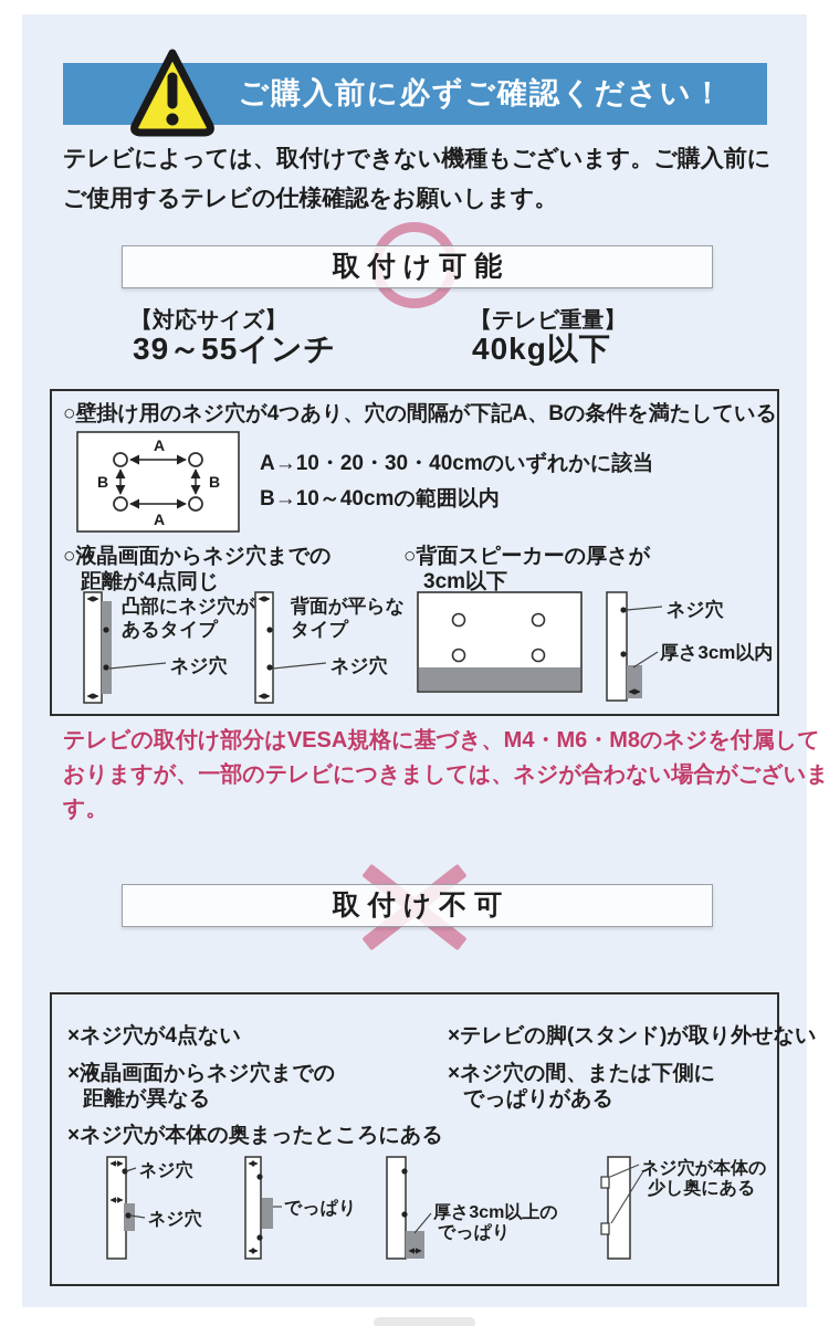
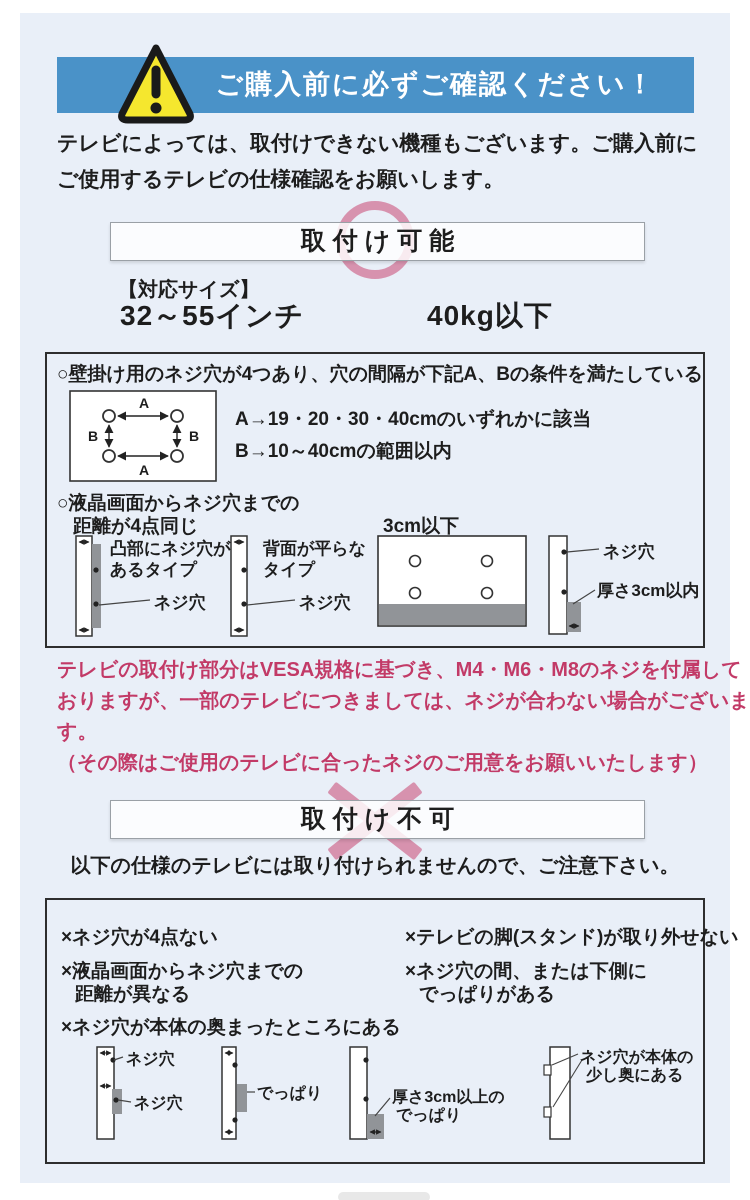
  ご購入前に必ずご確認ください！
  テレビによっては、取付けできない機種もございます。ご購入前に
  ご使用するテレビの仕様確認をお願いします。
  取付け可能
  【対応サイズ】
- 39～55インチ
+ 32～55インチ
- 【テレビ重量】
  40kg以下
  ○壁掛け用のネジ穴が4つあり、穴の間隔が下記A、Bの条件を満たしている
  A
  A
  B
  B
- A→10・20・30・40cmのいずれかに該当
+ A→19・20・30・40cmのいずれかに該当
  B→10～40cmの範囲以内
  ○液晶画面からネジ穴までの
  距離が4点同じ
- ○背面スピーカーの厚さが
  3cm以下
  凸部にネジ穴が
  あるタイプ
  ネジ穴
  背面が平らな
  タイプ
  ネジ穴
  ネジ穴
  厚さ3cm以内
  テレビの取付け部分はVESA規格に基づき、M4・M6・M8のネジを付属して
  おりますが、一部のテレビにつきましては、ネジが合わない場合がございます。
+ （その際はご使用のテレビに合ったネジのご用意をお願いいたします）
  取付け不可
+ 以下の仕様のテレビには取り付けられませんので、ご注意下さい。
  ×ネジ穴が4点ない
  ×液晶画面からネジ穴までの
  距離が異なる
  ×ネジ穴が本体の奥まったところにある
  ×テレビの脚(スタンド)が取り外せない
  ×ネジ穴の間、または下側に
  でっぱりがある
  ネジ穴
  ネジ穴
  でっぱり
  厚さ3cm以上の
  でっぱり
  ネジ穴が本体の
  少し奥にある
